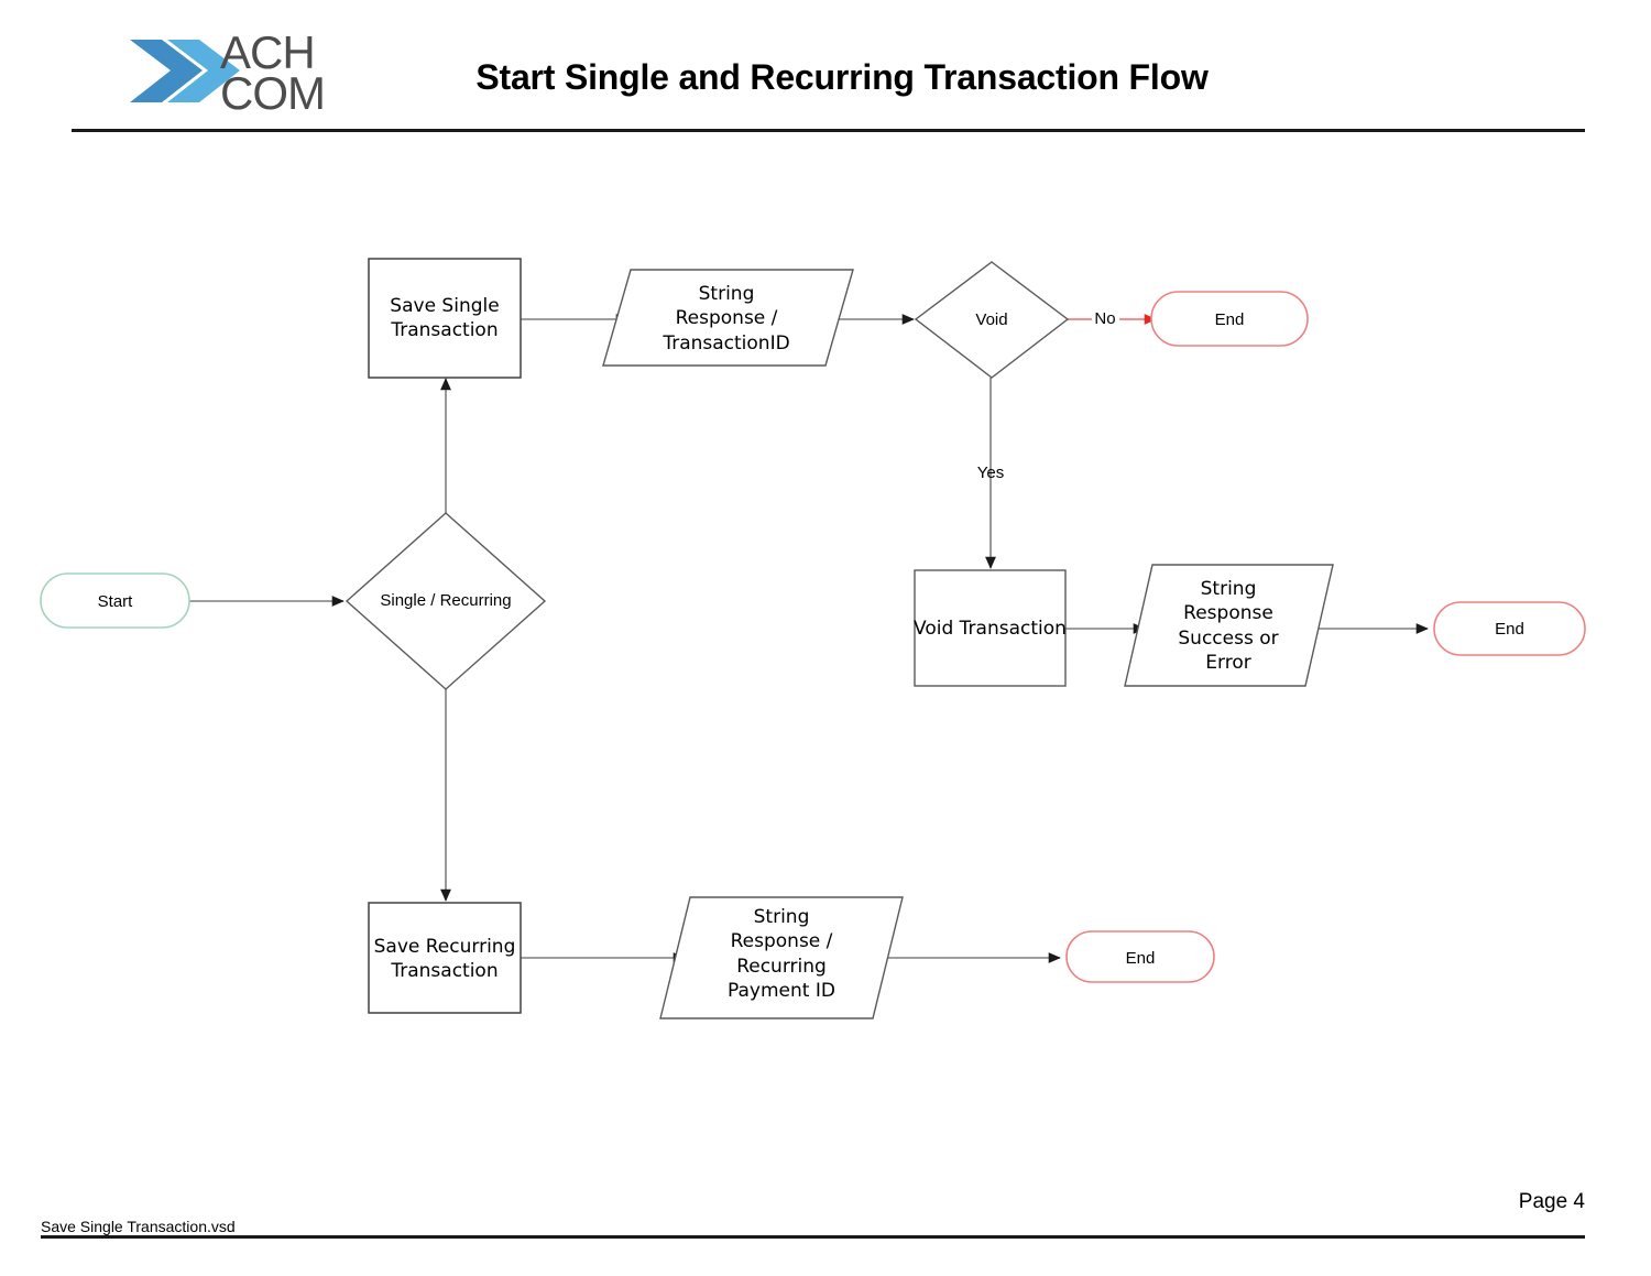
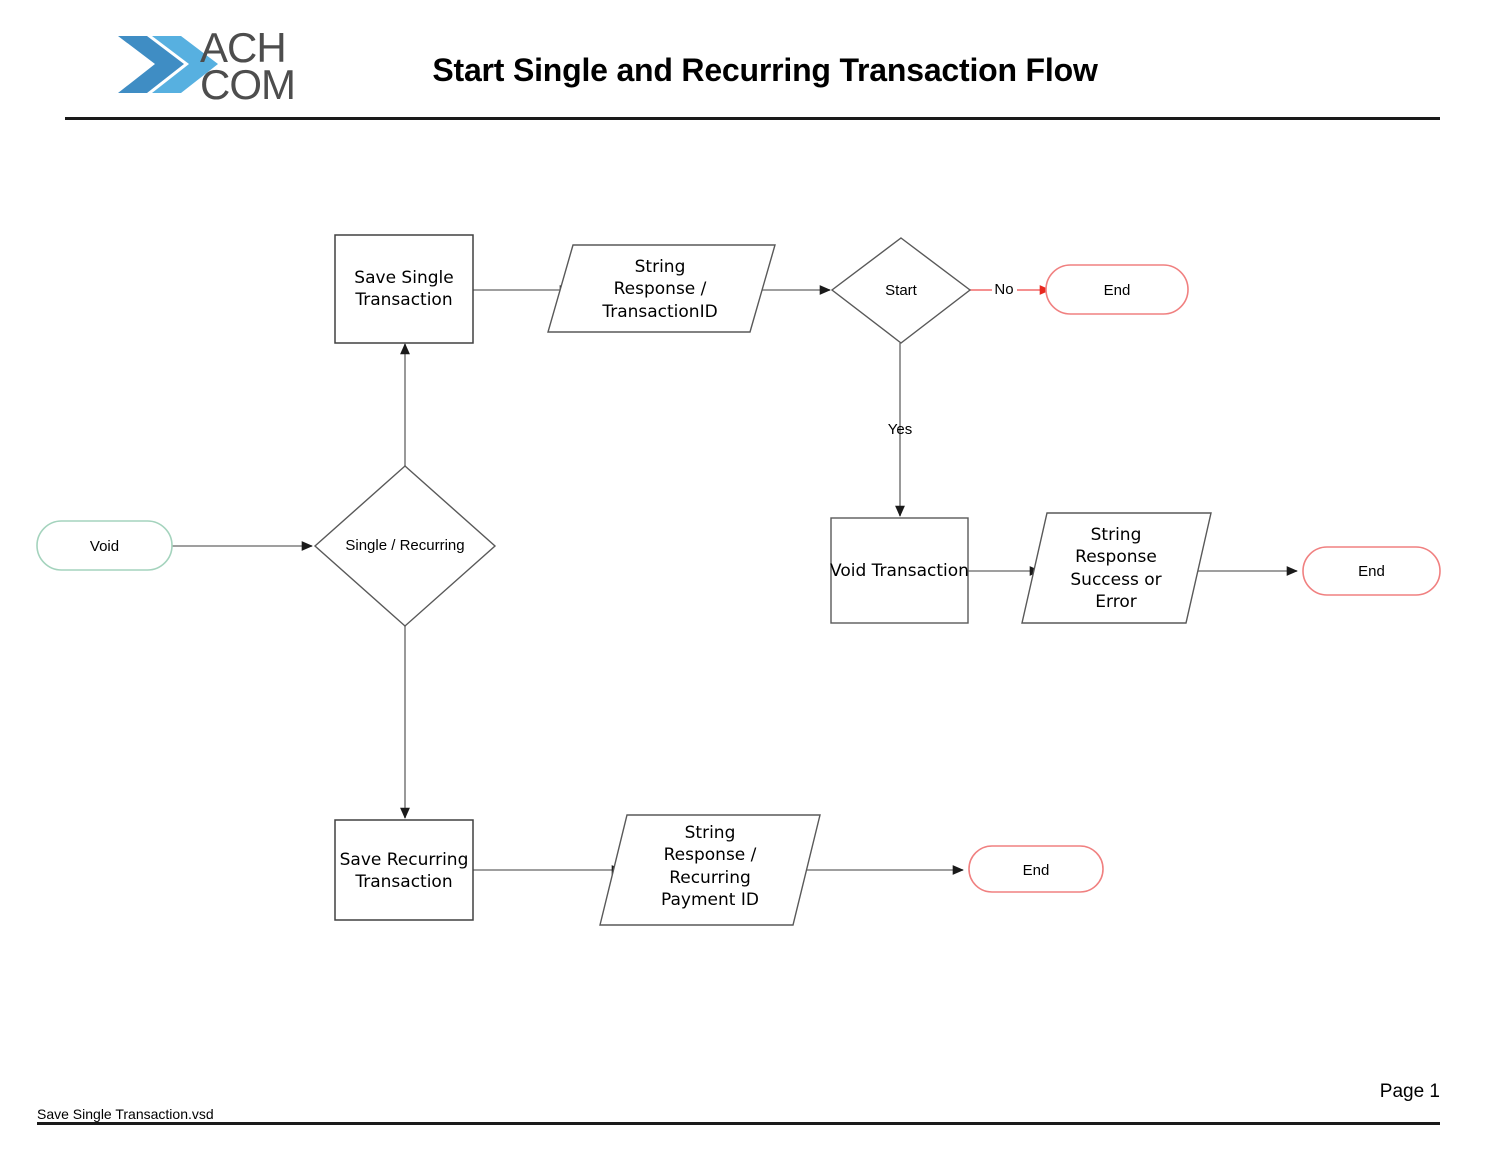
  Start Single and Recurring Transaction Flow
  ACH
  COM
- Start
+ Void
  Single / Recurring
  Save Single
  Transaction
  String
  Response /
  TransactionID
- Void
+ Start
  End
  Void Transaction
  String
  Response
  Success or
  Error
  End
  Save Recurring
  Transaction
  String
  Response /
  Recurring
  Payment ID
  End
  No
  Yes
- Page 4
+ Page 1
  Save Single Transaction.vsd
